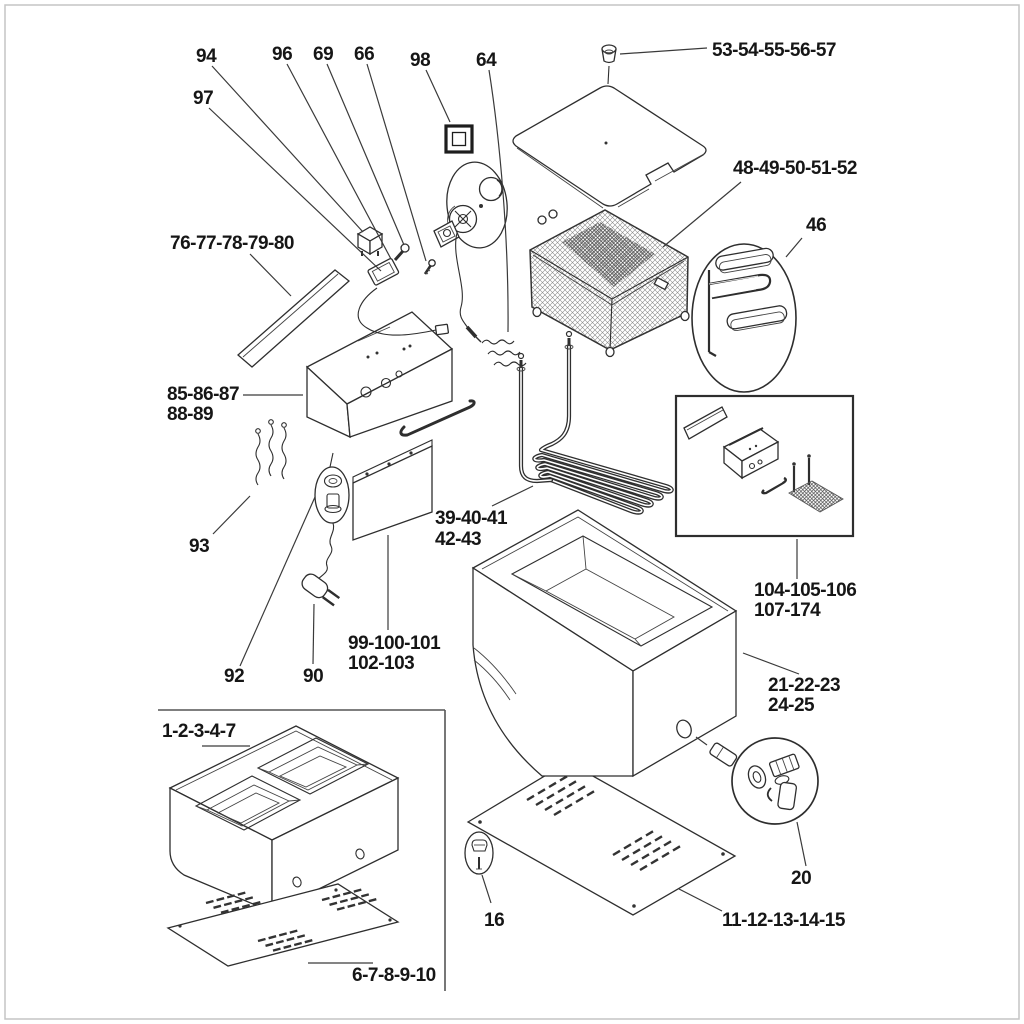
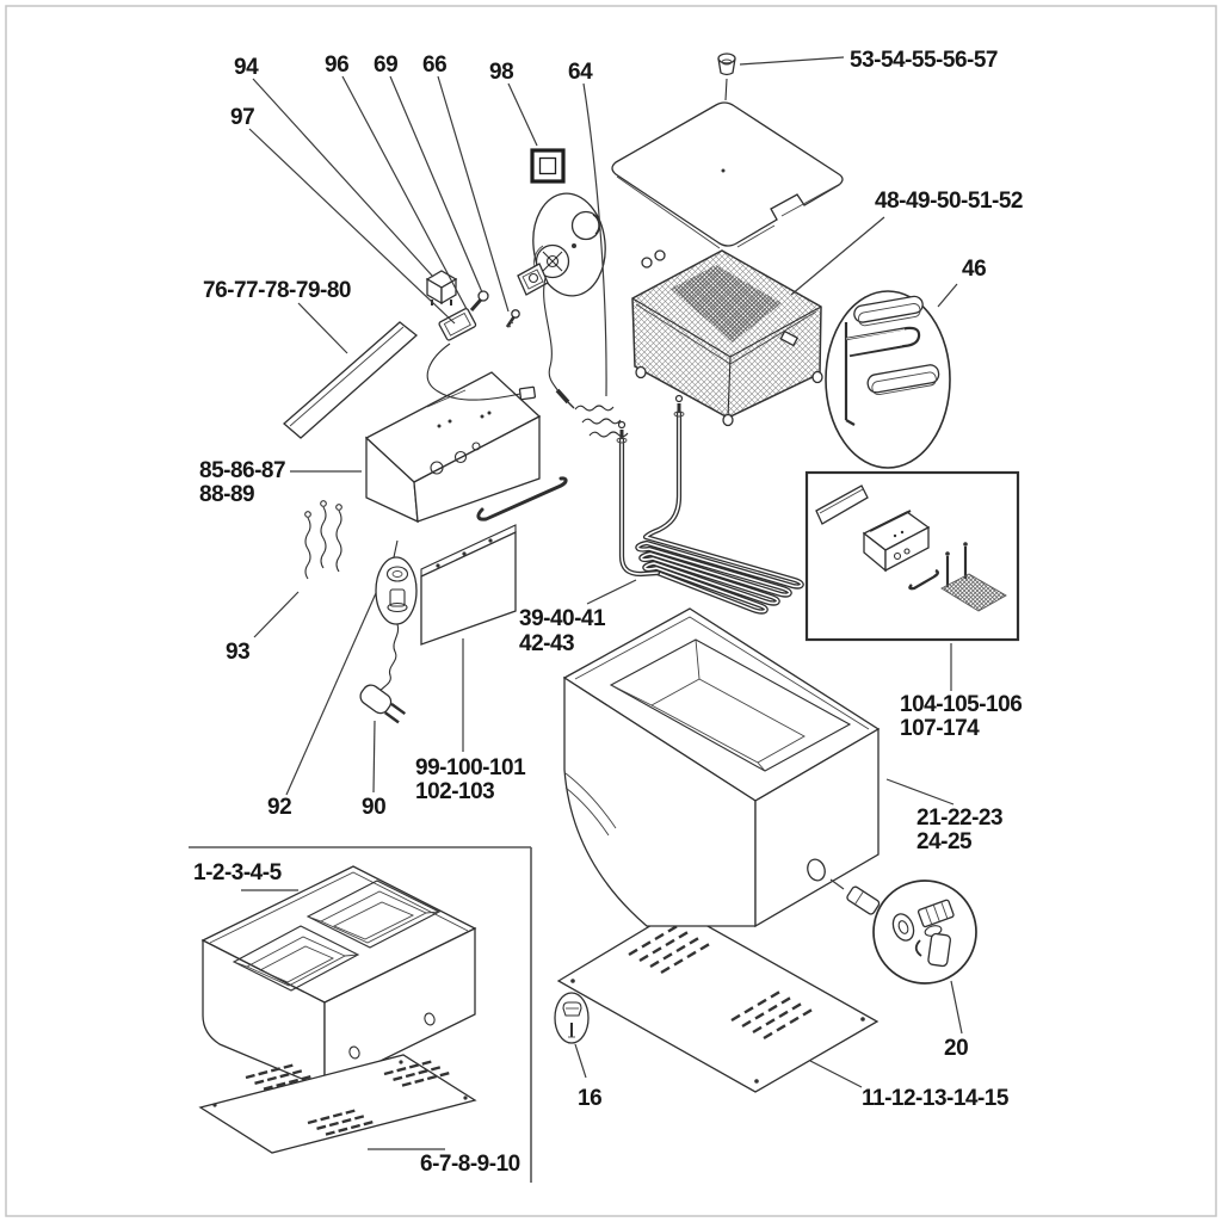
  94
  97
  96
  69
  66
  98
  64
  53-54-55-56-57
  48-49-50-51-52
  46
  76-77-78-79-80
  85-86-87
  88-89
  93
  39-40-41
  42-43
  104-105-106
  107-174
  99-100-101
  102-103
  92
  90
  21-22-23
  24-25
- 1-2-3-4-7
+ 1-2-3-4-5
  20
  16
  11-12-13-14-15
  6-7-8-9-10
